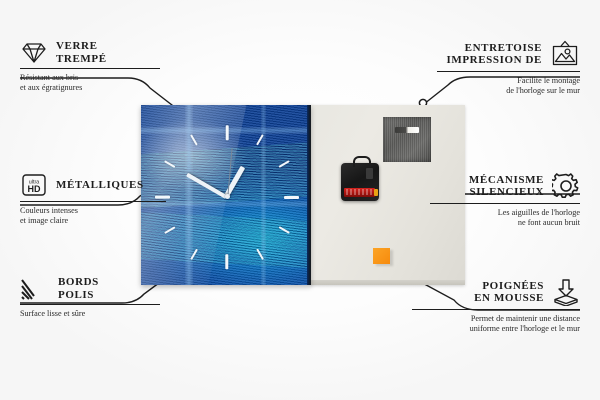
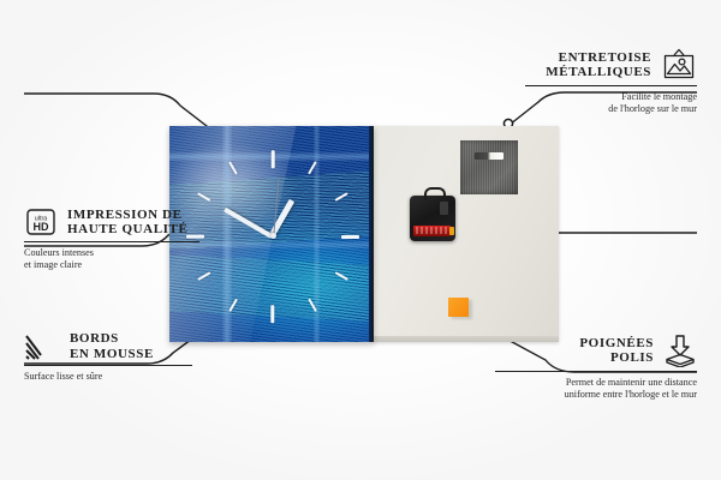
- VERRE
- TREMPÉ
- Résistant aux bris
- et aux égratignures
  HD
- MÉTALLIQUES
+ IMPRESSION DE
+ HAUTE QUALITÉ
  Couleurs intenses
  et image claire
  BORDS
- POLIS
+ EN MOUSSE
  Surface lisse et sûre
  ENTRETOISE
- IMPRESSION DE
+ MÉTALLIQUES
  Facilite le montage
  de l'horloge sur le mur
- MÉCANISME
- SILENCIEUX
- Les aiguilles de l'horloge
- ne font aucun bruit
  POIGNÉES
- EN MOUSSE
+ POLIS
  Permet de maintenir une distance
  uniforme entre l'horloge et le mur
